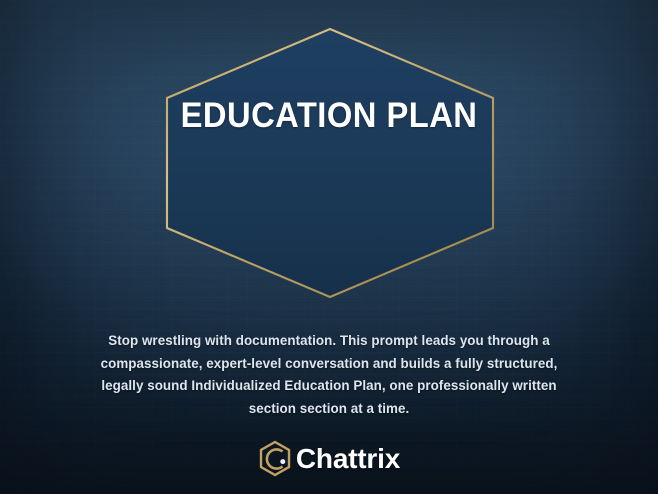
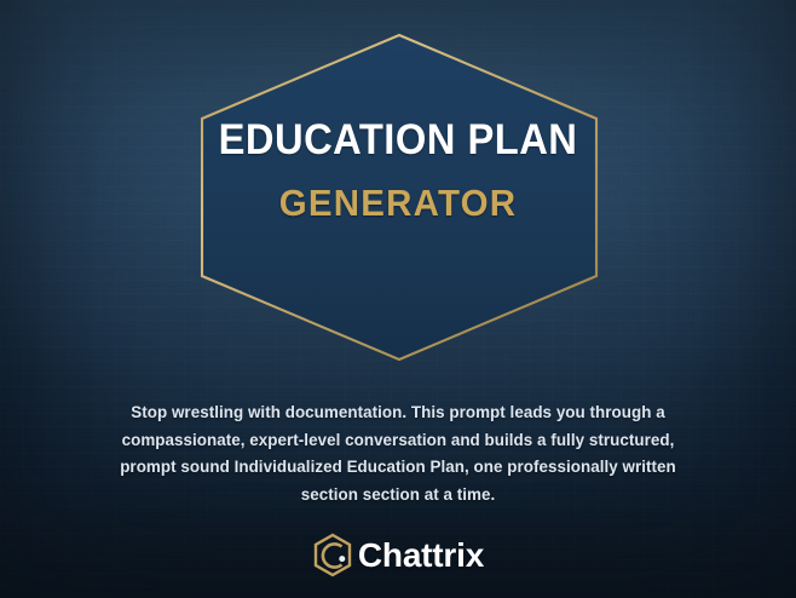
  EDUCATION PLAN
+ GENERATOR
- Stop wrestling with documentation. This prompt leads you through a compassionate, expert-level conversation and builds a fully structured, legally sound Individualized Education Plan, one professionally written section section at a time.
+ Stop wrestling with documentation. This prompt leads you through a compassionate, expert-level conversation and builds a fully structured, prompt sound Individualized Education Plan, one professionally written section section at a time.
  Chattrix
